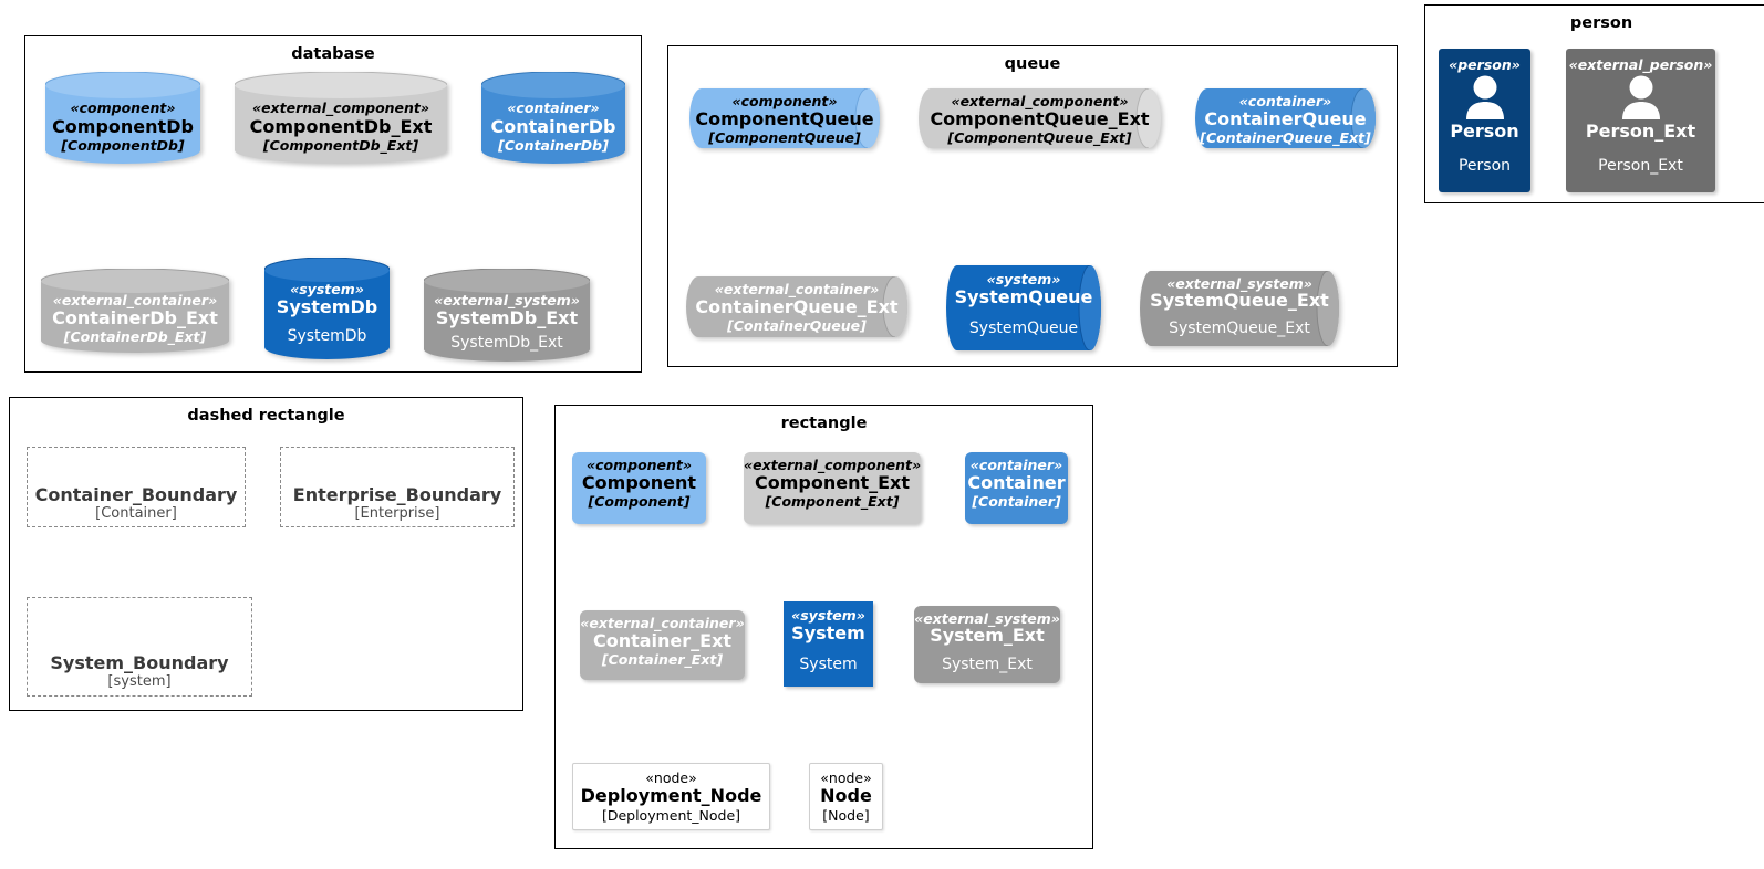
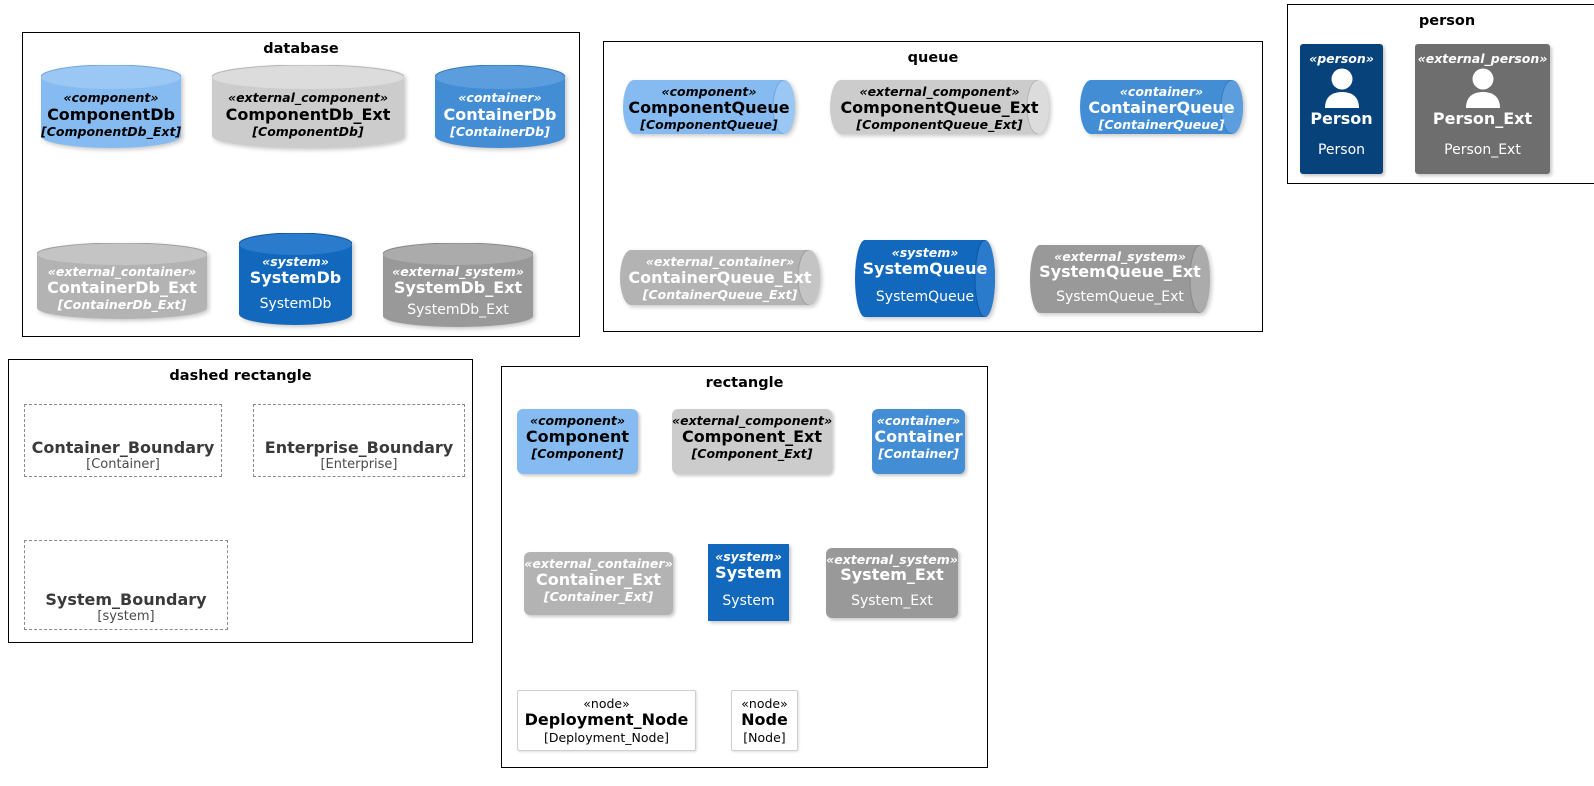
  database
  «component»
  ComponentDb
- [ComponentDb]
+ [ComponentDb_Ext]
  «external_component»
  ComponentDb_Ext
- [ComponentDb_Ext]
+ [ComponentDb]
  «container»
  ContainerDb
  [ContainerDb]
  «external_container»
  ContainerDb_Ext
  [ContainerDb_Ext]
  «system»
  SystemDb
  SystemDb
  «external_system»
  SystemDb_Ext
  SystemDb_Ext
  queue
  «component»
  ComponentQueue
  [ComponentQueue]
  «external_component»
  ComponentQueue_Ext
  [ComponentQueue_Ext]
  «container»
  ContainerQueue
- [ContainerQueue_Ext]
+ [ContainerQueue]
  «external_container»
  ContainerQueue_Ext
- [ContainerQueue]
+ [ContainerQueue_Ext]
  «system»
  SystemQueue
  SystemQueue
  «external_system»
  SystemQueue_Ext
  SystemQueue_Ext
  person
  «person»
  Person
  Person
  «external_person»
  Person_Ext
  Person_Ext
  dashed rectangle
  Container_Boundary
  [Container]
  Enterprise_Boundary
  [Enterprise]
  System_Boundary
  [system]
  rectangle
  «component»
  Component
  [Component]
  «external_component»
  Component_Ext
  [Component_Ext]
  «container»
  Container
  [Container]
  «external_container»
  Container_Ext
  [Container_Ext]
  «system»
  System
  System
  «external_system»
  System_Ext
  System_Ext
  «node»
  Deployment_Node
  [Deployment_Node]
  «node»
  Node
  [Node]
